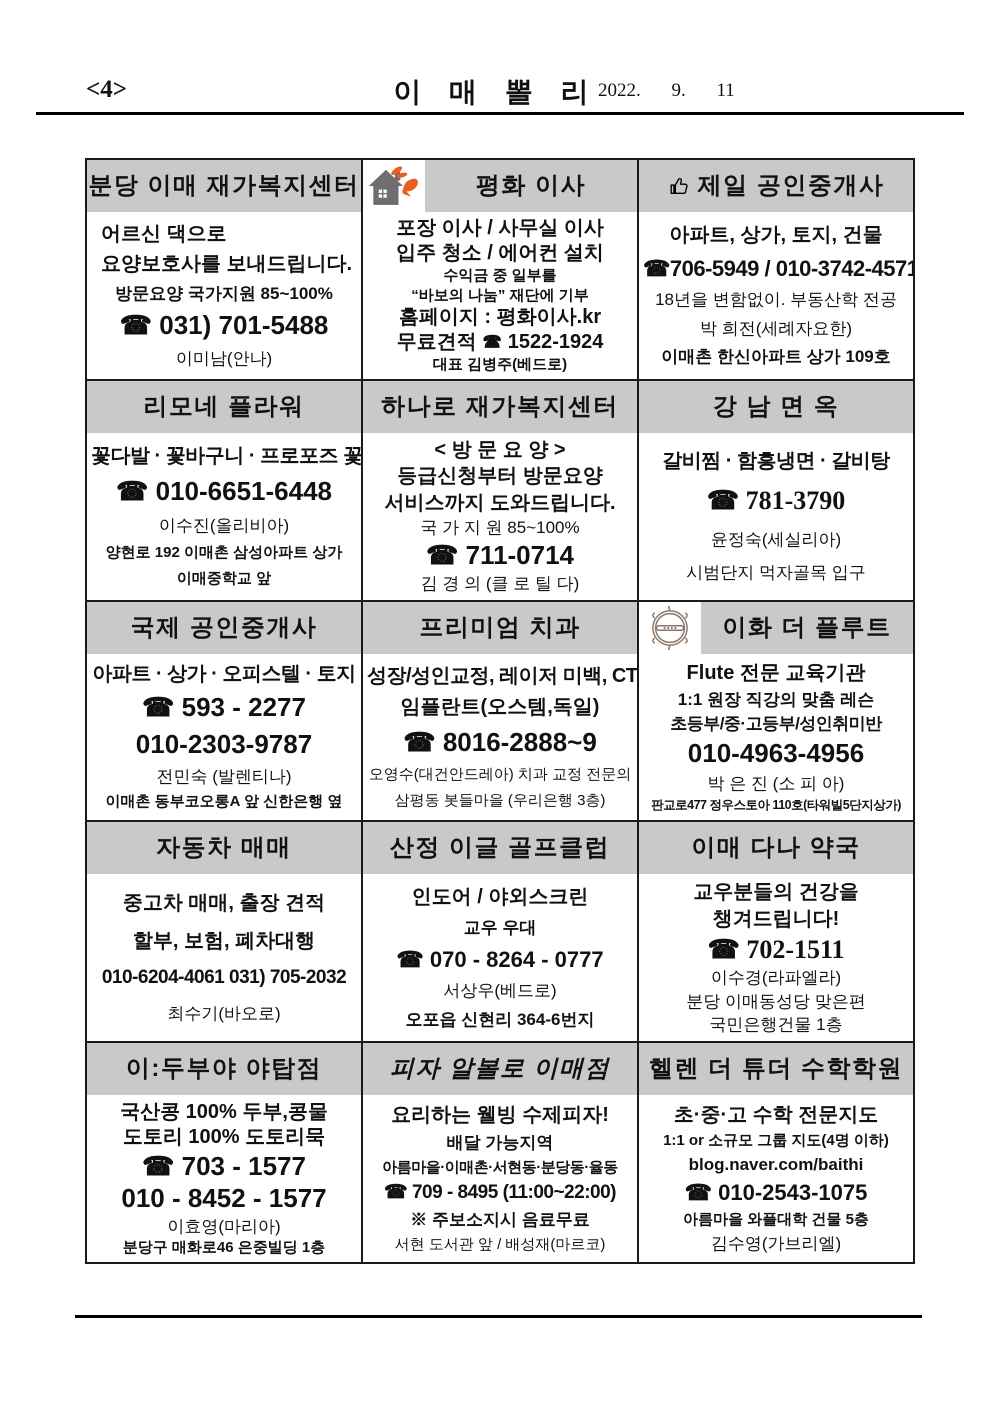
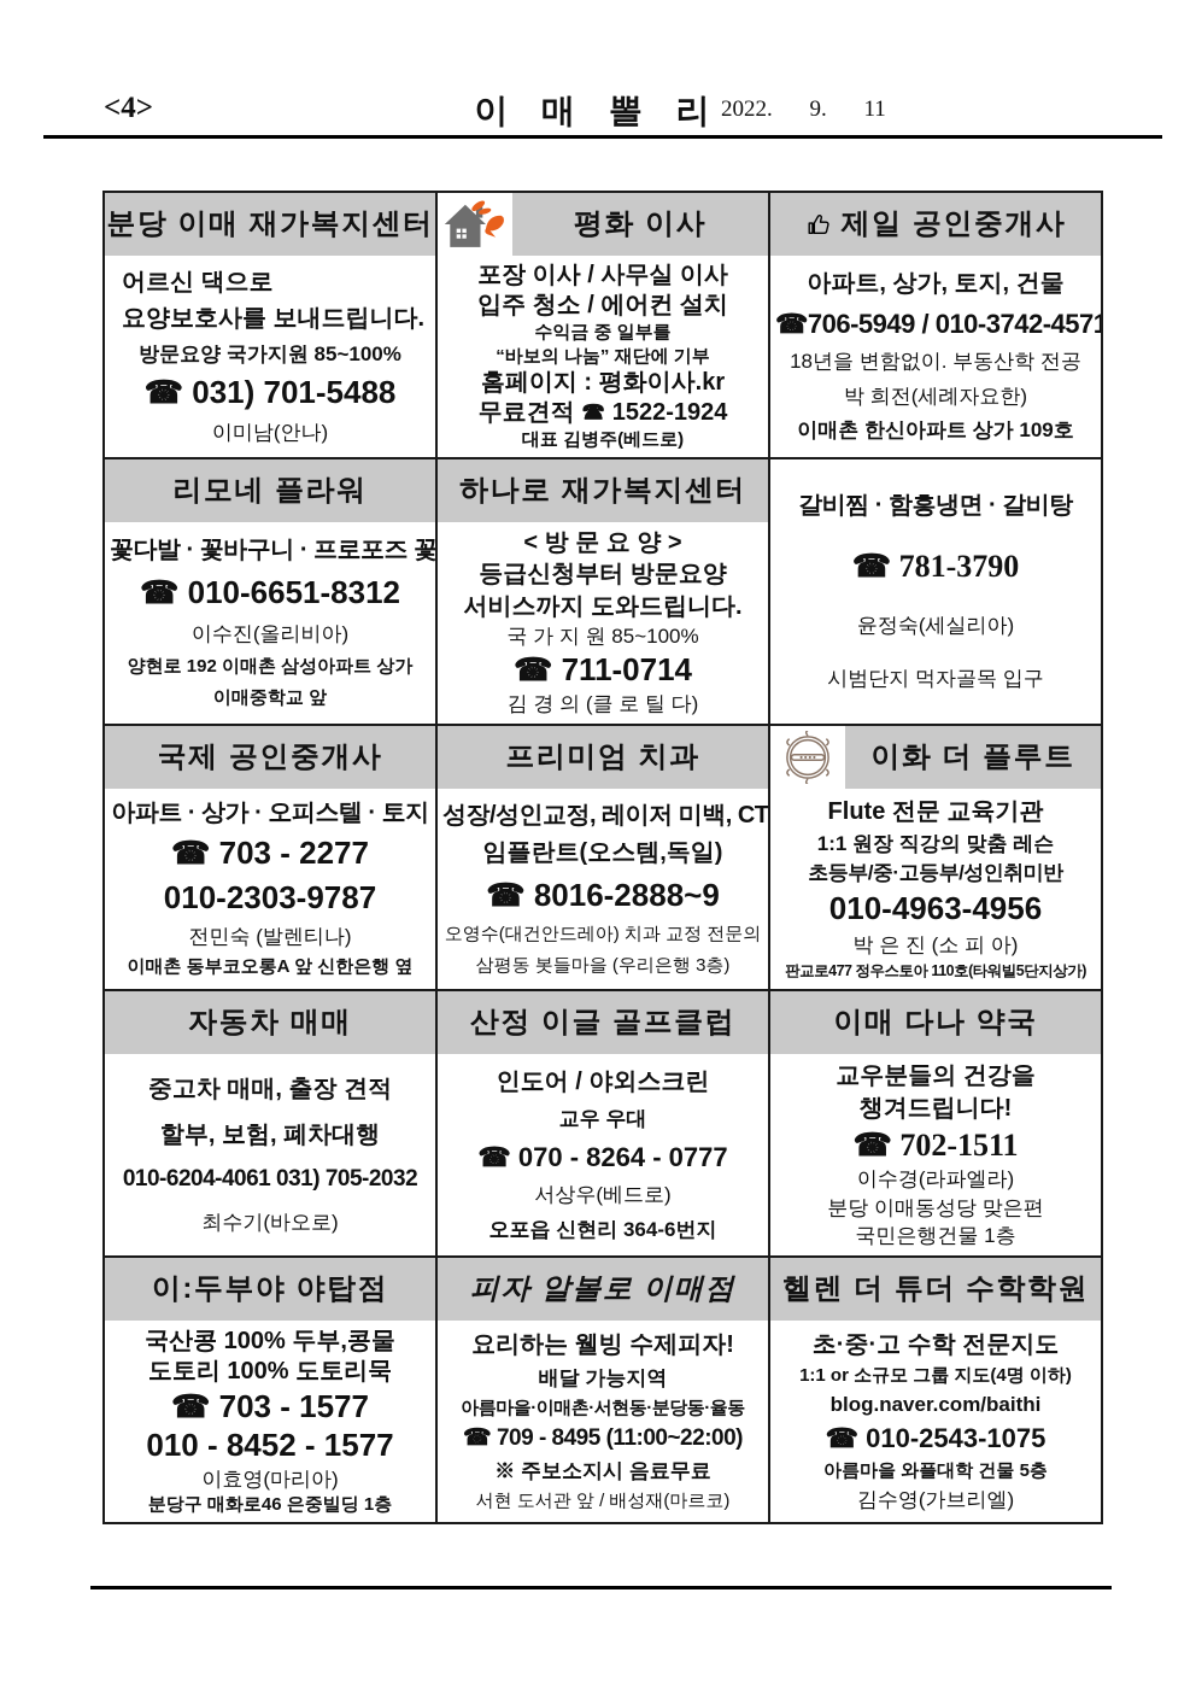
  <4>
  이 매 뽈 리
  2022. 9. 11
  분당 이매 재가복지센터
  어르신 댁으로
  요양보호사를 보내드립니다.
  방문요양 국가지원 85~100%
  ☎ 031) 701-5488
  이미남(안나)
  평화 이사
  포장 이사 / 사무실 이사
  입주 청소 / 에어컨 설치
  수익금 중 일부를
  “바보의 나눔” 재단에 기부
  홈페이지 : 평화이사.kr
  무료견적 ☎ 1522-1924
  대표 김병주(베드로)
  제일 공인중개사
  아파트, 상가, 토지, 건물
  ☎706-5949 / 010-3742-4571
  18년을 변함없이. 부동산학 전공
  박 희전(세례자요한)
  이매촌 한신아파트 상가 109호
  리모네 플라워
  꽃다발 · 꽃바구니 · 프로포즈 꽃
- ☎ 010-6651-6448
+ ☎ 010-6651-8312
  이수진(올리비아)
  양현로 192 이매촌 삼성아파트 상가
  이매중학교 앞
  하나로 재가복지센터
  < 방 문 요 양 >
  등급신청부터 방문요양
  서비스까지 도와드립니다.
  국 가 지 원 85~100%
  ☎ 711-0714
  김 경 의 (클 로 틸 다)
- 강 남 면 옥
  갈비찜 · 함흥냉면 · 갈비탕
  ☎ 781-3790
  윤정숙(세실리아)
  시범단지 먹자골목 입구
  국제 공인중개사
  아파트 · 상가 · 오피스텔 · 토지
- ☎ 593 - 2277
+ ☎ 703 - 2277
  010-2303-9787
  전민숙 (발렌티나)
  이매촌 동부코오롱A 앞 신한은행 옆
  프리미엄 치과
  성장/성인교정, 레이저 미백, CT
  임플란트(오스템,독일)
  ☎ 8016-2888~9
  오영수(대건안드레아) 치과 교정 전문의
  삼평동 봇들마을 (우리은행 3층)
  이화 더 플루트
  Flute 전문 교육기관
  1:1 원장 직강의 맞춤 레슨
  초등부/중·고등부/성인취미반
  010-4963-4956
  박 은 진 (소 피 아)
  판교로477 정우스토아 110호(타워빌5단지상가)
  자동차 매매
  중고차 매매, 출장 견적
  할부, 보험, 폐차대행
  010-6204-4061 031) 705-2032
  최수기(바오로)
  산정 이글 골프클럽
  인도어 / 야외스크린
  교우 우대
  ☎ 070 - 8264 - 0777
  서상우(베드로)
  오포읍 신현리 364-6번지
  이매 다나 약국
  교우분들의 건강을
  챙겨드립니다!
  ☎ 702-1511
  이수경(라파엘라)
  분당 이매동성당 맞은편
  국민은행건물 1층
  이:두부야 야탑점
  국산콩 100% 두부,콩물
  도토리 100% 도토리묵
  ☎ 703 - 1577
  010 - 8452 - 1577
  이효영(마리아)
  분당구 매화로46 은중빌딩 1층
  피자 알볼로 이매점
  요리하는 웰빙 수제피자!
  배달 가능지역
  아름마을·이매촌·서현동·분당동·율동
  ☎ 709 - 8495 (11:00~22:00)
  ※ 주보소지시 음료무료
  서현 도서관 앞 / 배성재(마르코)
  헬렌 더 튜더 수학학원
  초·중·고 수학 전문지도
  1:1 or 소규모 그룹 지도(4명 이하)
  blog.naver.com/baithi
  ☎ 010-2543-1075
  아름마을 와플대학 건물 5층
  김수영(가브리엘)
